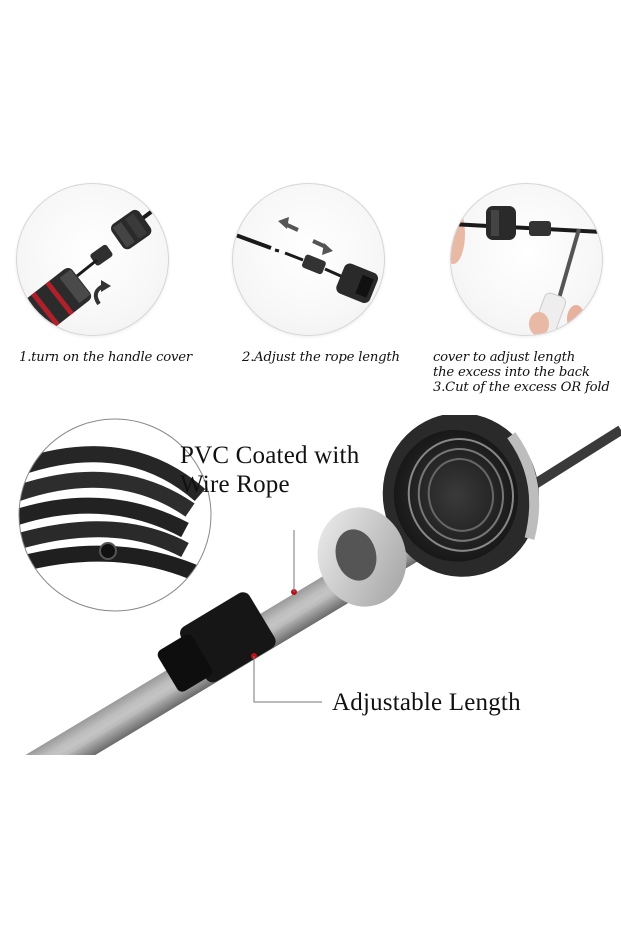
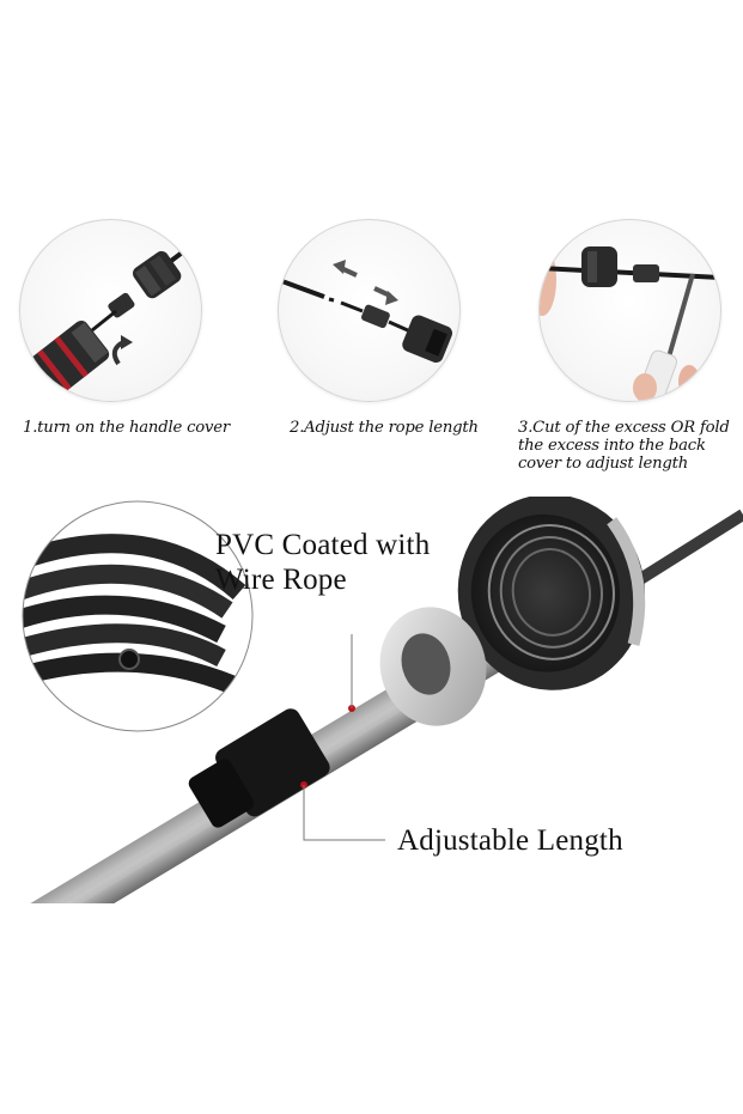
  1.turn on the handle cover
  2.Adjust the rope length
- cover to adjust length
+ 3.Cut of the excess OR fold
  the excess into the back
- 3.Cut of the excess OR fold
+ cover to adjust length
  PVC Coated with
  Wire Rope
  Adjustable Length
